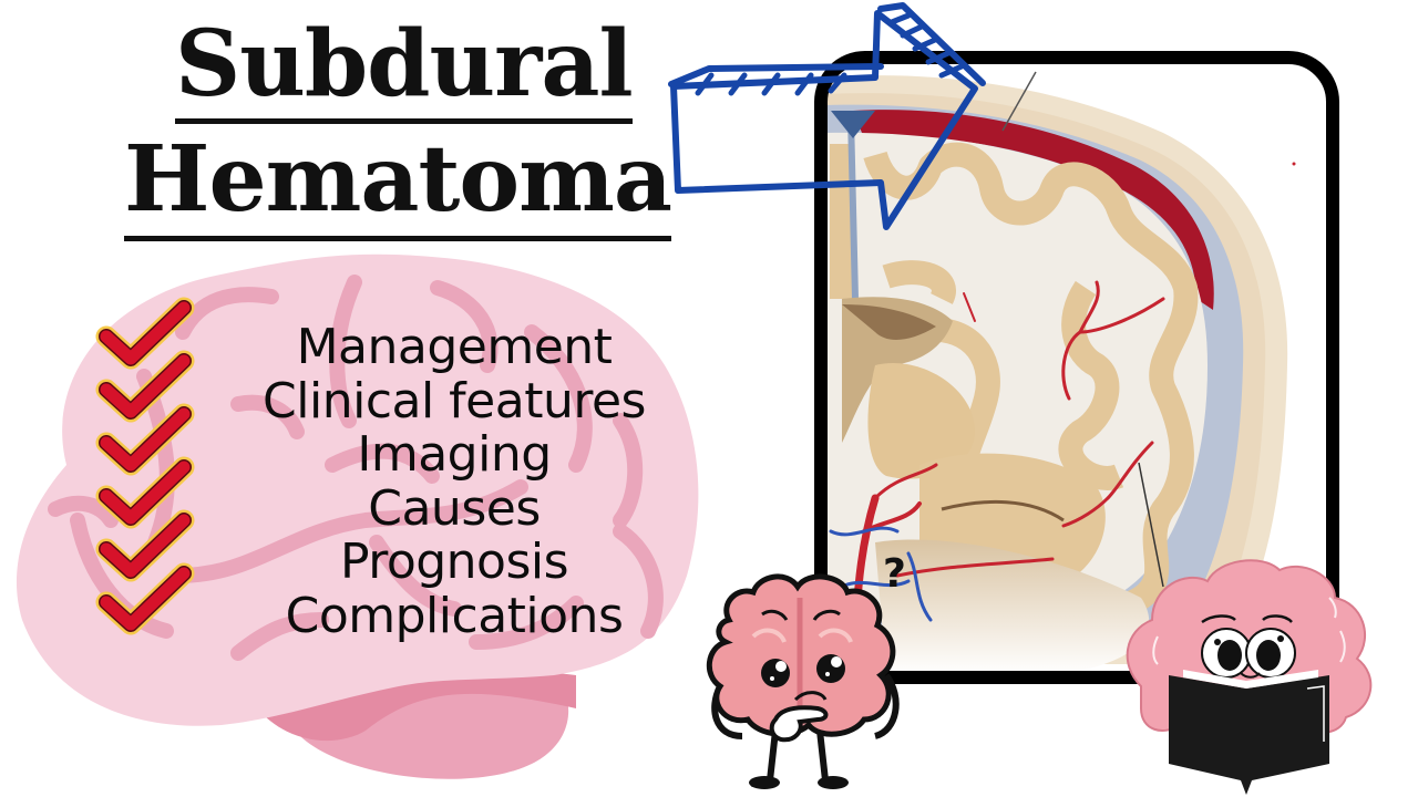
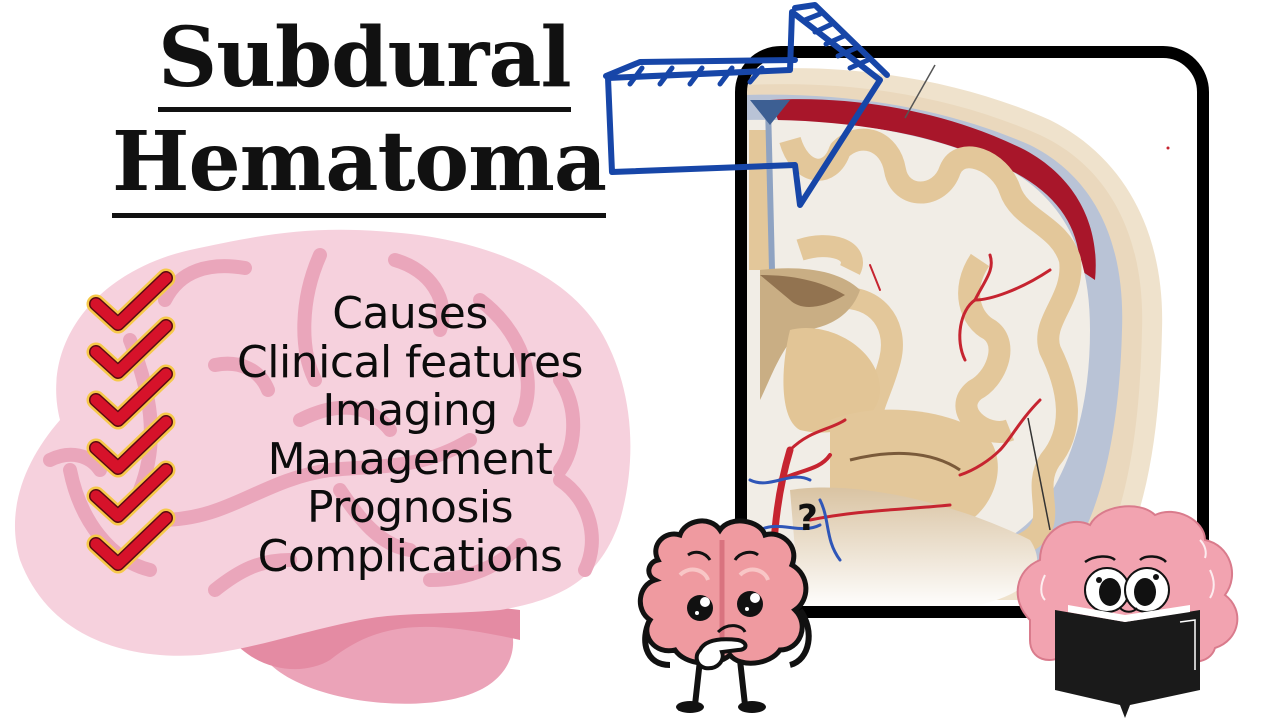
  Subdural
  Hematoma
- Management
+ Causes
  Clinical features
  Imaging
- Causes
+ Management
  Prognosis
  Complications
  ?
